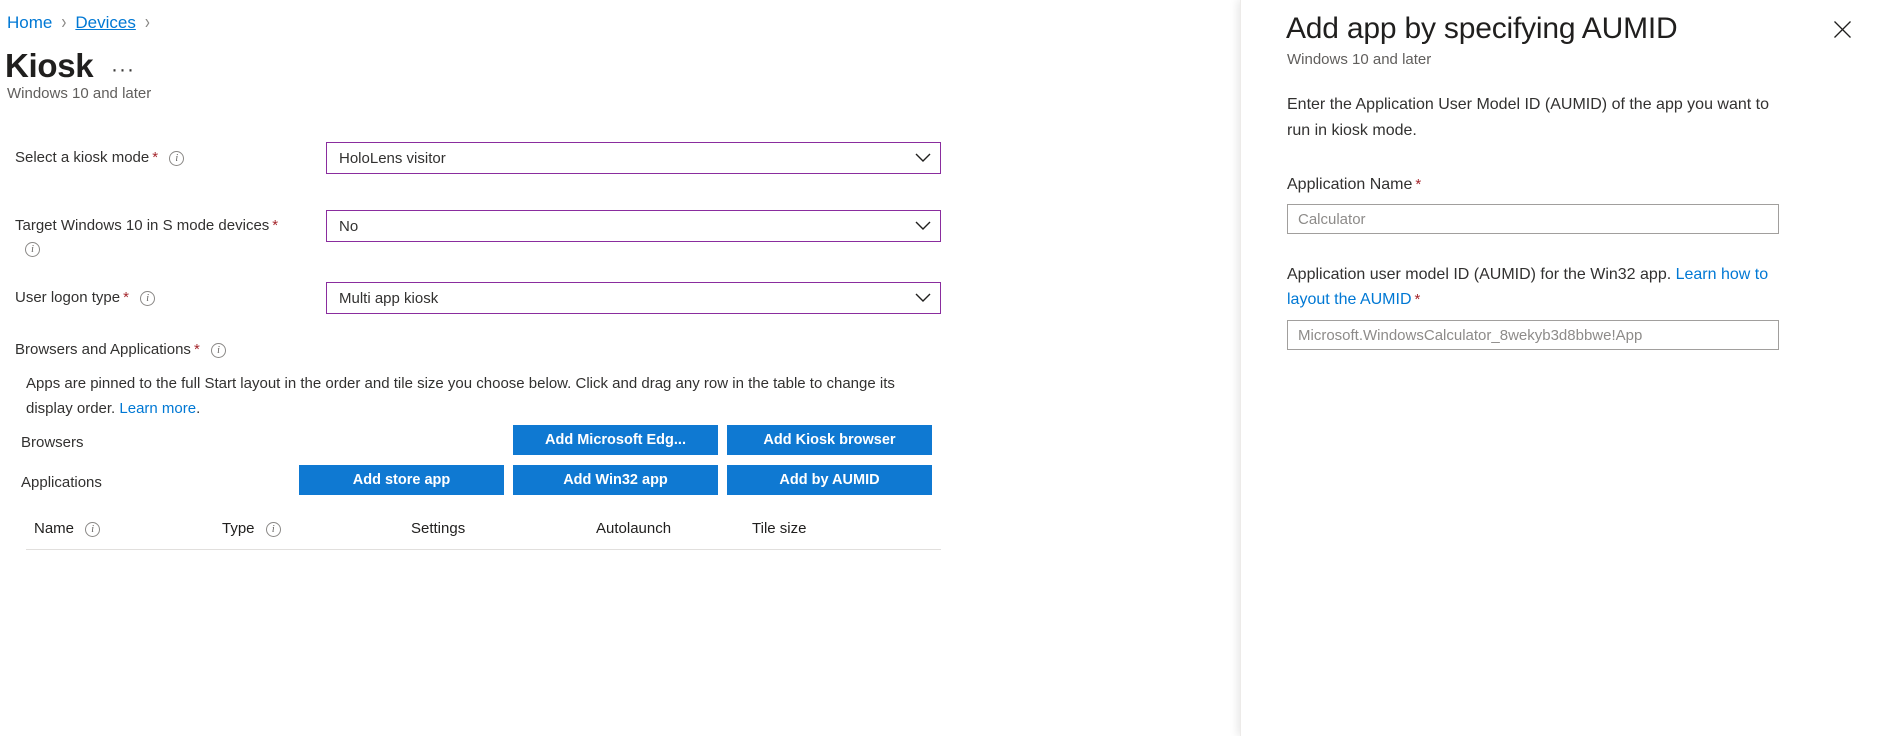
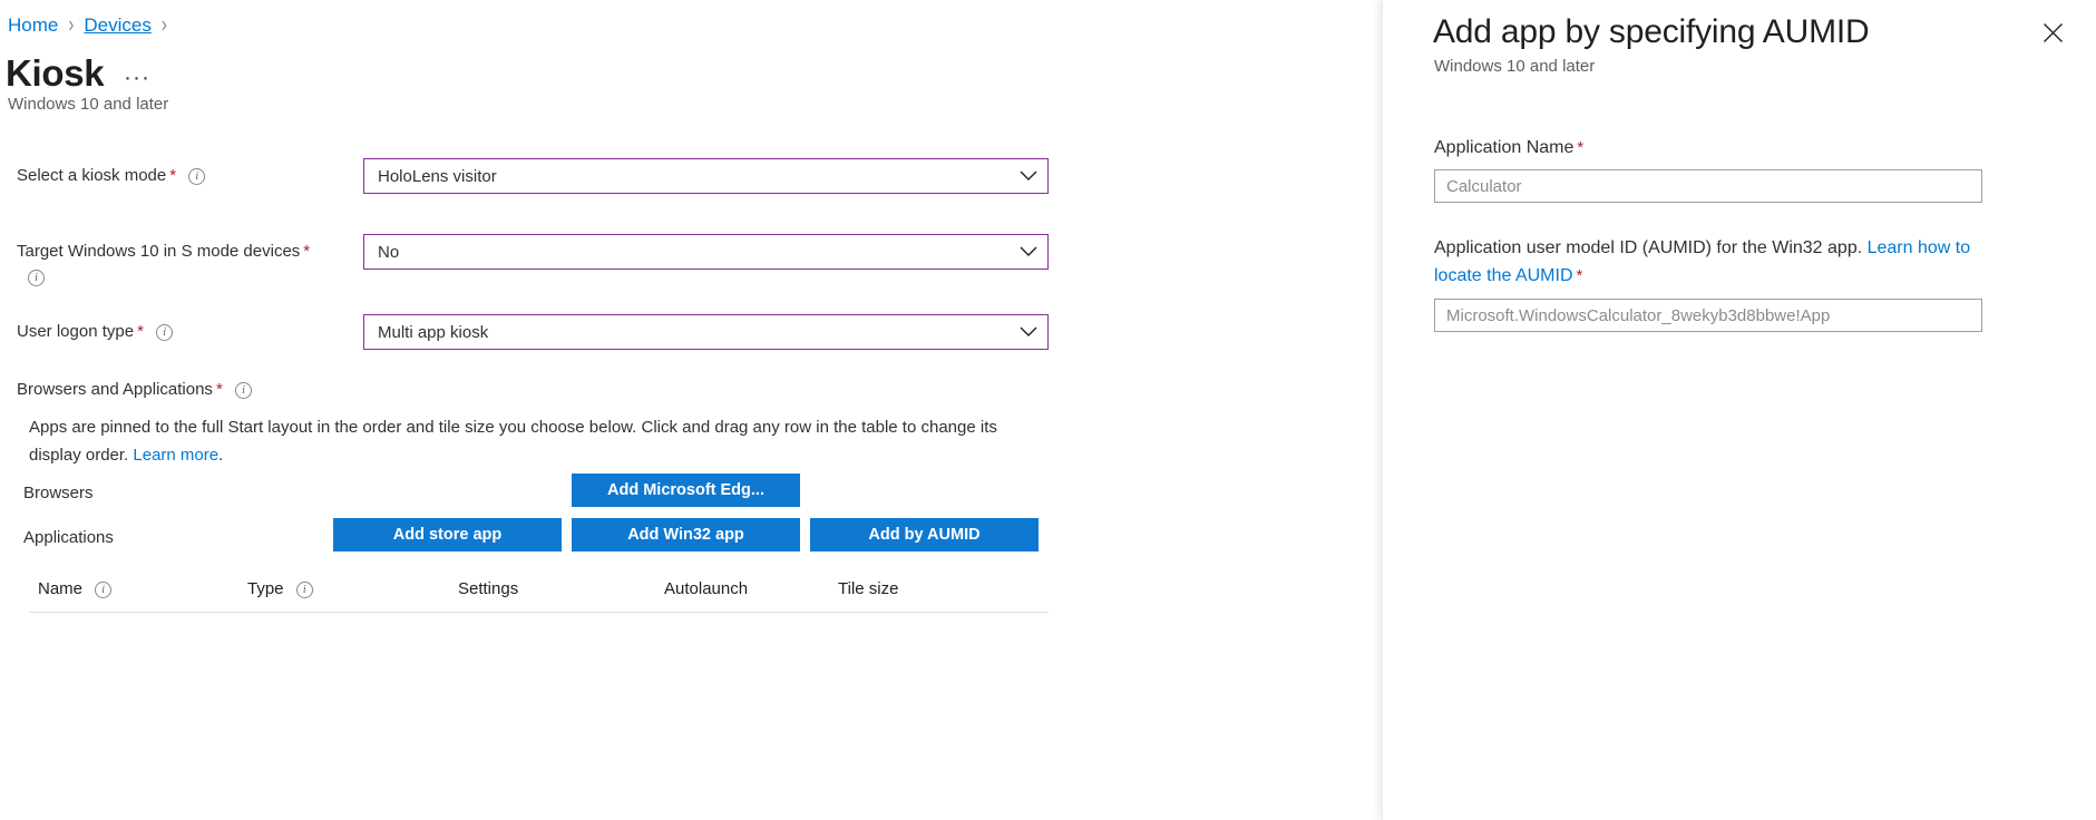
  Home
  ›
  Devices
  ›
  Kiosk
  ···
  Windows 10 and later
  Select a kiosk mode * i
  HoloLens visitor
  Target Windows 10 in S mode devices *
  i
  No
  User logon type * i
  Multi app kiosk
  Browsers and Applications * i
  Apps are pinned to the full Start layout in the order and tile size you choose below. Click and drag any row in the table to change its display order. Learn more.
  Browsers
  Add Microsoft Edg...
- Add Kiosk browser
  Applications
  Add store app
  Add Win32 app
  Add by AUMID
  Name i
  Type i
  Settings
  Autolaunch
  Tile size
  Add app by specifying AUMID
  Windows 10 and later
- Enter the Application User Model ID (AUMID) of the app you want to run in kiosk mode.
  Application Name *
  Calculator
- Application user model ID (AUMID) for the Win32 app. Learn how to layout the AUMID *
+ Application user model ID (AUMID) for the Win32 app. Learn how to locate the AUMID *
  Microsoft.WindowsCalculator_8wekyb3d8bbwe!App
